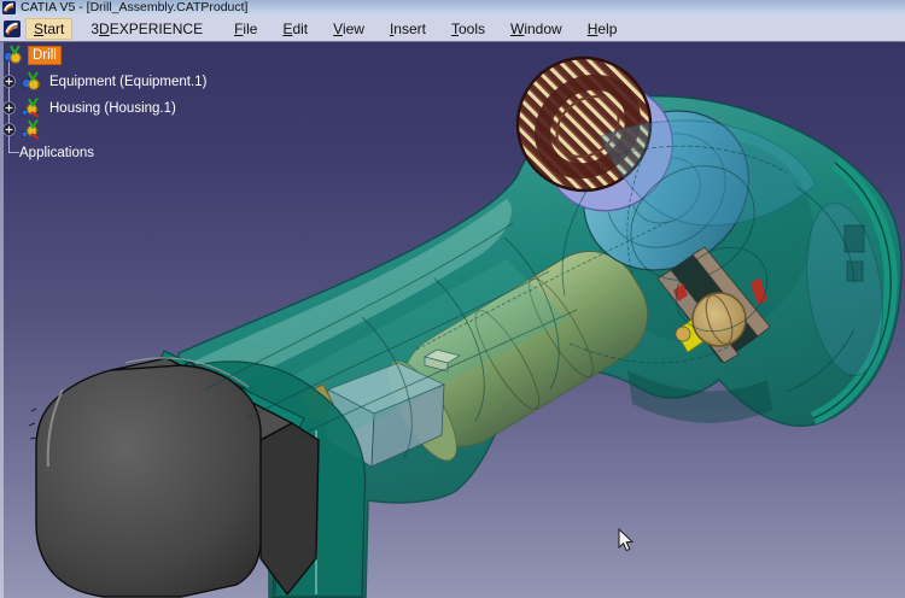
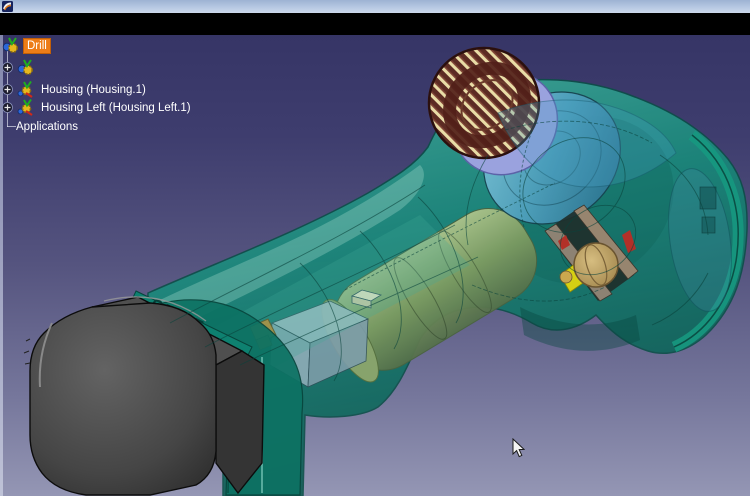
- CATIA V5 - [Drill_Assembly.CATProduct]
- Start
- 3DEXPERIENCE
- File
- Edit
- View
- Insert
- Tools
- Window
- Help
  Drill
- Equipment (Equipment.1)
  Housing (Housing.1)
+ Housing Left (Housing Left.1)
  Applications
